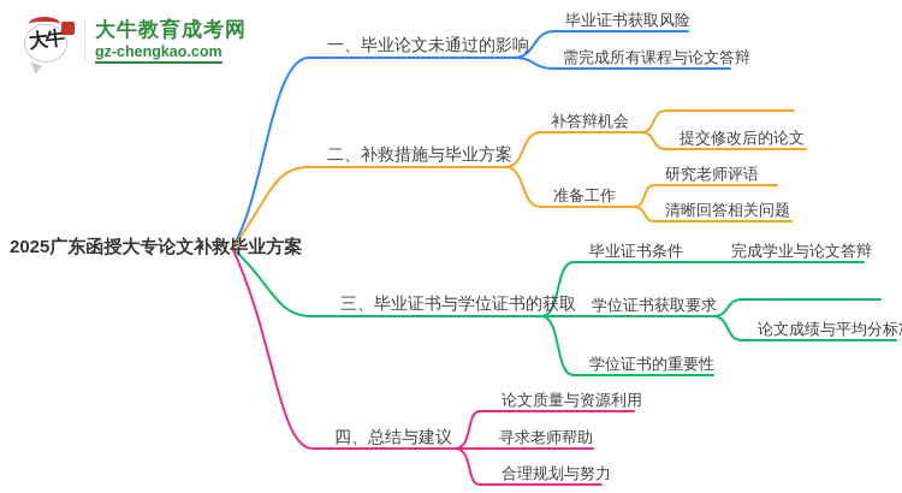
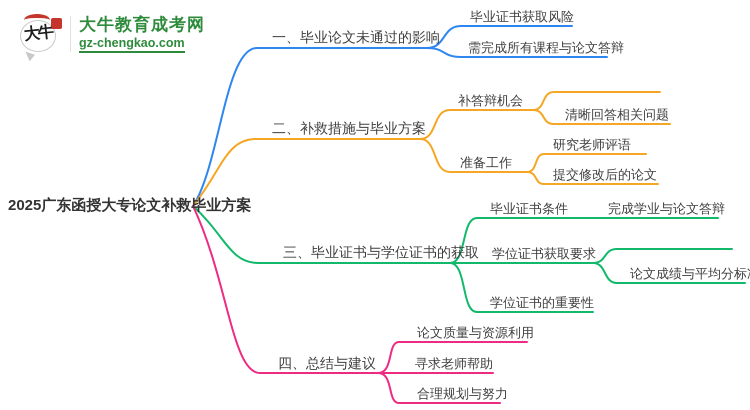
  大牛教育成考网
  gz-chengkao.com
  2025广东函授大专论文补救毕业方案
  一、毕业论文未通过的影响
  毕业证书获取风险
  需完成所有课程与论文答辩
  二、补救措施与毕业方案
  补答辩机会
- 提交修改后的论文
+ 清晰回答相关问题
  准备工作
  研究老师评语
- 清晰回答相关问题
+ 提交修改后的论文
  三、毕业证书与学位证书的获取
  毕业证书条件
  完成学业与论文答辩
  学位证书获取要求
  论文成绩与平均分标
  学位证书的重要性
  四、总结与建议
  论文质量与资源利用
  寻求老师帮助
  合理规划与努力
